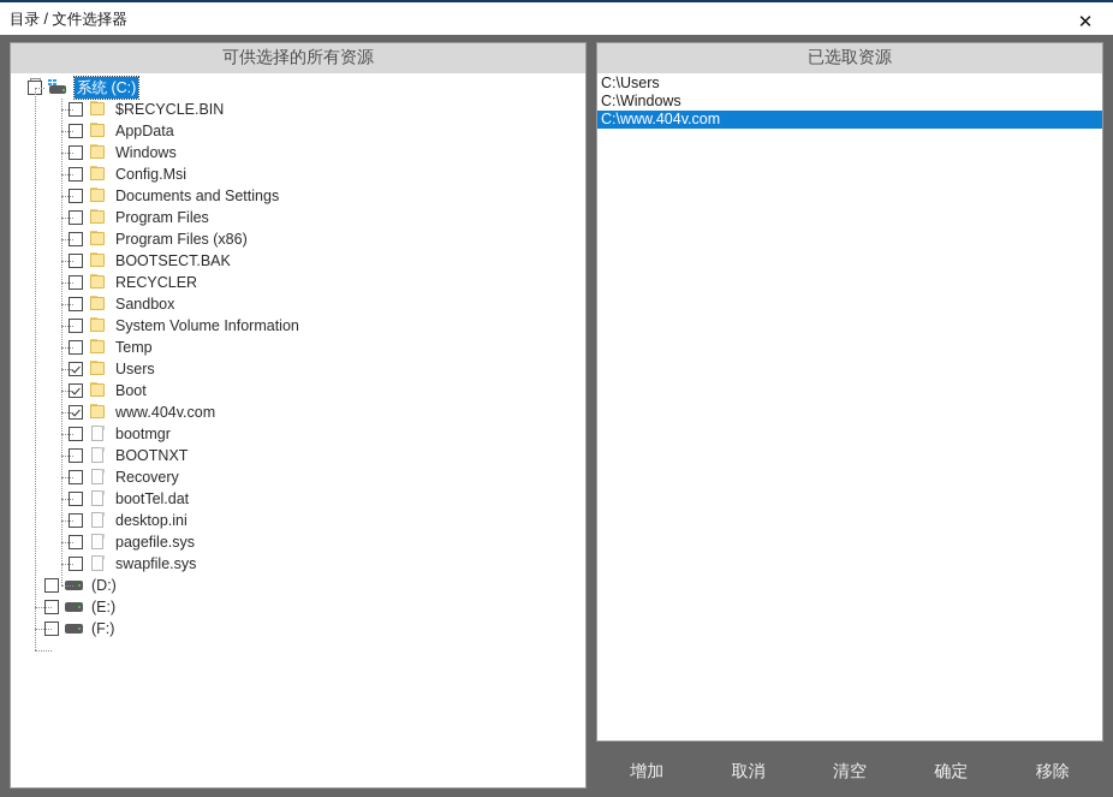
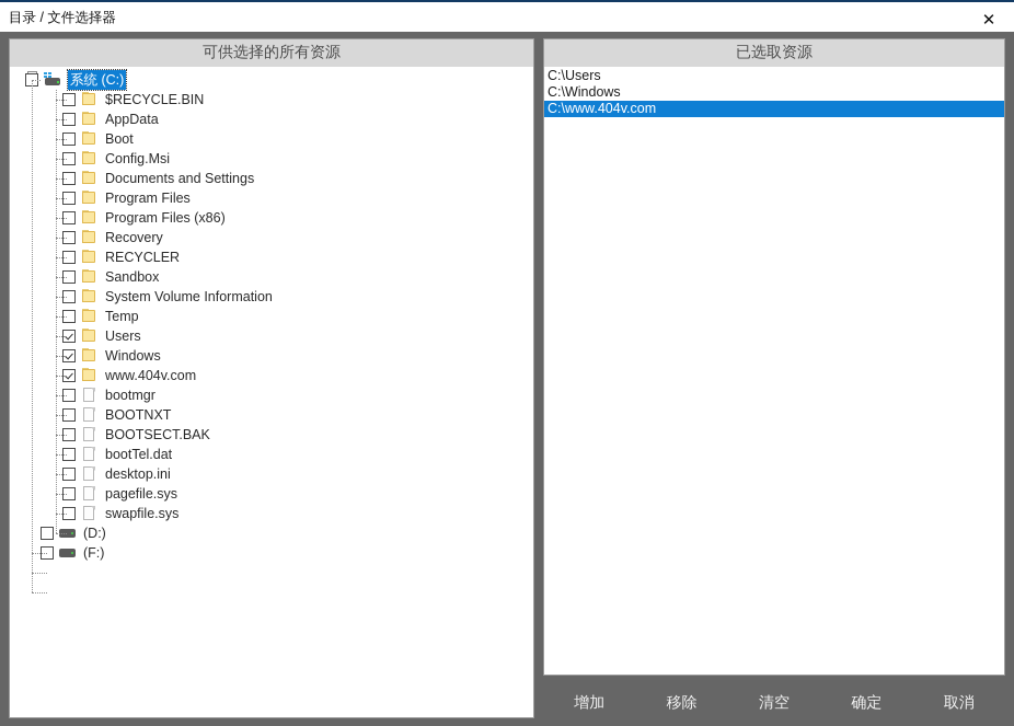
  目录 / 文件选择器
  ✕
  可供选择的所有资源
  系统 (C:)
  $RECYCLE.BIN
  AppData
- Windows
+ Boot
  Config.Msi
  Documents and Settings
  Program Files
  Program Files (x86)
- BOOTSECT.BAK
+ Recovery
  RECYCLER
  Sandbox
  System Volume Information
  Temp
  Users
- Boot
+ Windows
  www.404v.com
  bootmgr
  BOOTNXT
- Recovery
+ BOOTSECT.BAK
  bootTel.dat
  desktop.ini
  pagefile.sys
  swapfile.sys
  (D:)
- (E:)
  (F:)
  已选取资源
  C:\Users
  C:\Windows
  C:\www.404v.com
  增加
- 取消
+ 移除
  清空
  确定
- 移除
+ 取消
